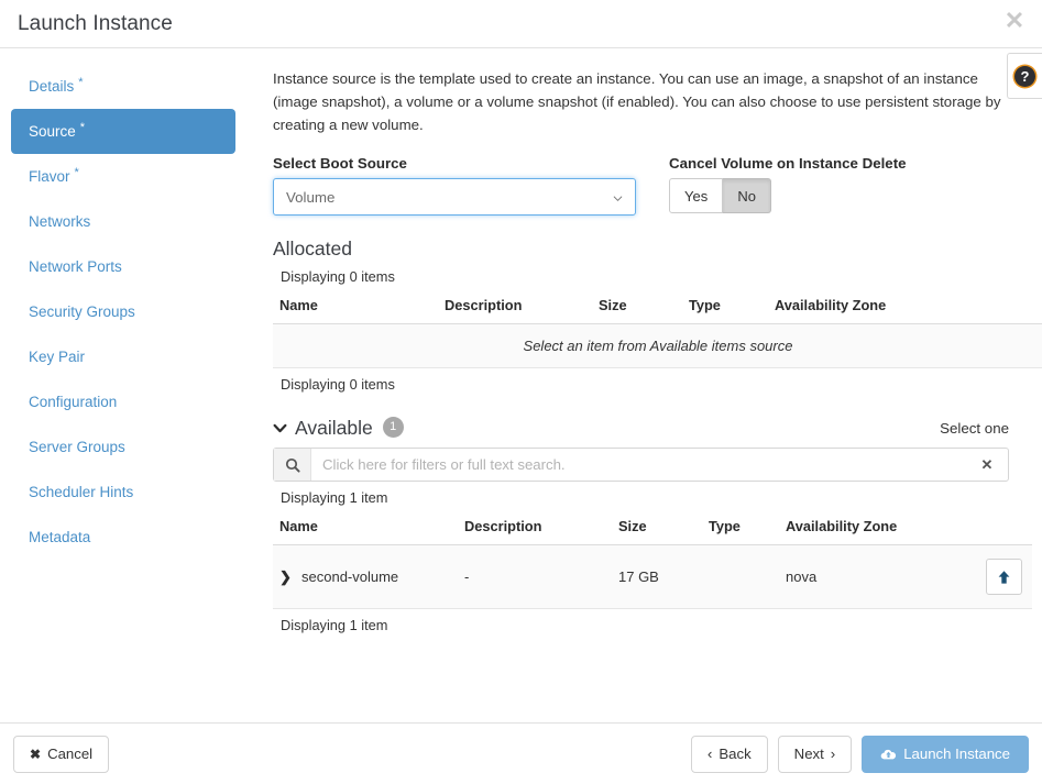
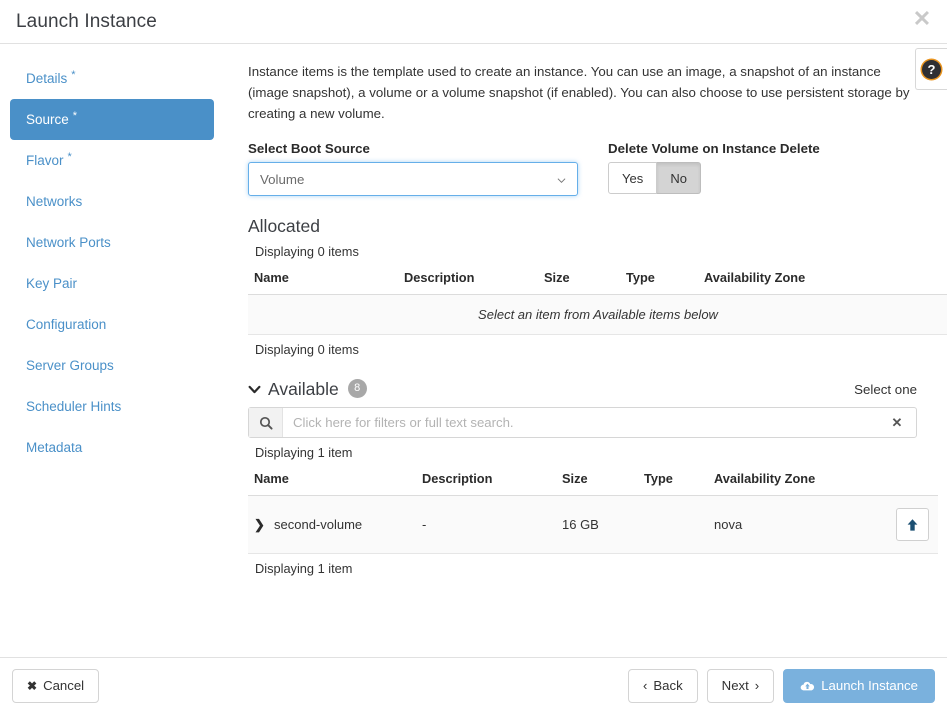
  Launch Instance
  ✕
  ?
  Details
  *
  Source
  *
  Flavor
  *
  Networks
  Network Ports
- Security Groups
  Key Pair
  Configuration
  Server Groups
  Scheduler Hints
  Metadata
- Instance source is the template used to create an instance. You can use an image, a snapshot of an instance (image snapshot), a volume or a volume snapshot (if enabled). You can also choose to use persistent storage by creating a new volume.
+ Instance items is the template used to create an instance. You can use an image, a snapshot of an instance (image snapshot), a volume or a volume snapshot (if enabled). You can also choose to use persistent storage by creating a new volume.
  Select Boot Source
  Volume
- Cancel Volume on Instance Delete
+ Delete Volume on Instance Delete
  Yes
  No
  Allocated
  Displaying 0 items
  Name	Description	Size	Type	Availability Zone
- Select an item from Available items source
+ Select an item from Available items below
  Displaying 0 items
  Available
- 1
+ 8
  Select one
  Click here for filters or full text search.
  ✕
  Displaying 1 item
  Name	Description	Size	Type	Availability Zone
- ❯ second-volume	-	17 GB		nova
+ ❯ second-volume	-	16 GB		nova
  Displaying 1 item
  ✖
  Cancel
  ‹
  Back
  Next
  ›
  Launch Instance
